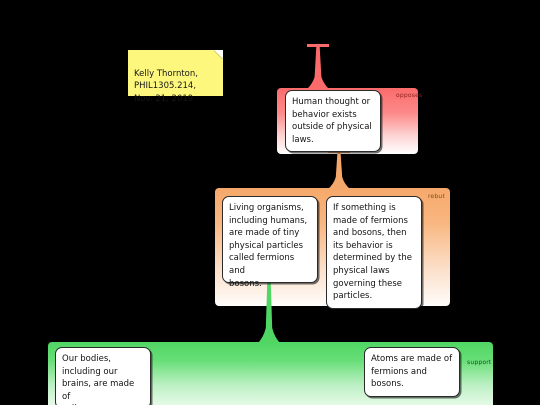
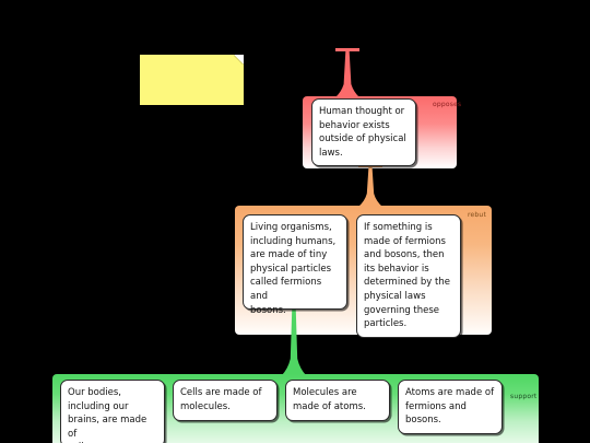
- Kelly Thornton,
- PHIL1305.214,
- Nov. 21, 2019
  Human thought or
  behavior exists
  outside of physical
  laws.
  Living organisms,
  including humans,
  are made of tiny
  physical particles
  called fermions and
  bosons.
  If something is
  made of fermions
  and bosons, then
  its behavior is
  determined by the
  physical laws
  governing these
  particles.
  Our bodies,
  including our
  brains, are made of
+ Cells are made of
+ molecules.
+ Molecules are
+ made of atoms.
  Atoms are made of
  fermions and
  bosons.
